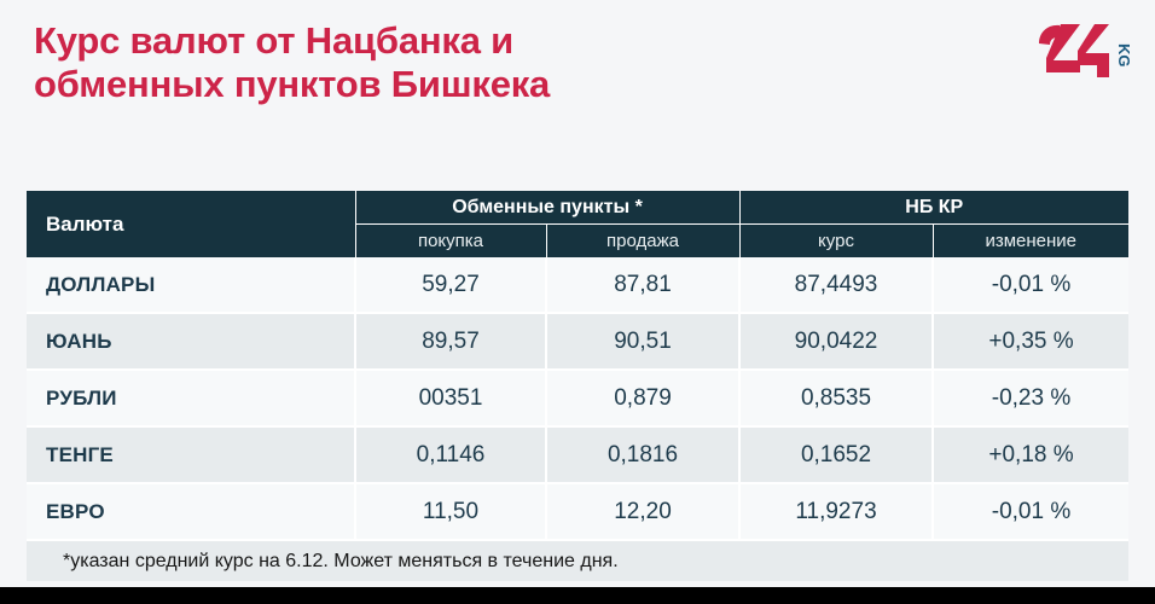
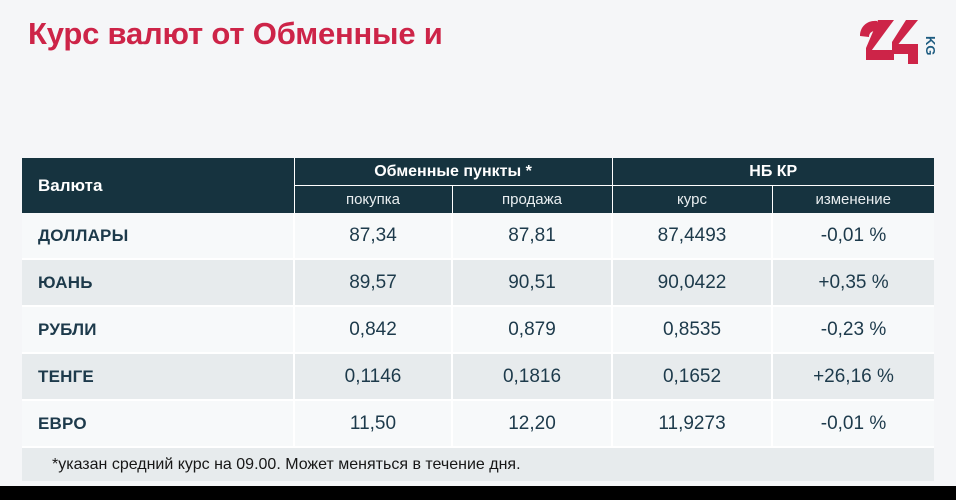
- Курс валют от Нацбанка и
+ Курс валют от Обменные и
- обменных пунктов Бишкека
  Валюта	Обменные пункты *	НБ КР
  покупка	продажа	курс	изменение
- ДОЛЛАРЫ	59,27	87,81	87,4493	-0,01 %
+ ДОЛЛАРЫ	87,34	87,81	87,4493	-0,01 %
  ЮАНЬ	89,57	90,51	90,0422	+0,35 %
- РУБЛИ	00351	0,879	0,8535	-0,23 %
+ РУБЛИ	0,842	0,879	0,8535	-0,23 %
- ТЕНГЕ	0,1146	0,1816	0,1652	+0,18 %
+ ТЕНГЕ	0,1146	0,1816	0,1652	+26,16 %
  ЕВРО	11,50	12,20	11,9273	-0,01 %
- *указан средний курс на 6.12. Может меняться в течение дня.
+ *указан средний курс на 09.00. Может меняться в течение дня.
